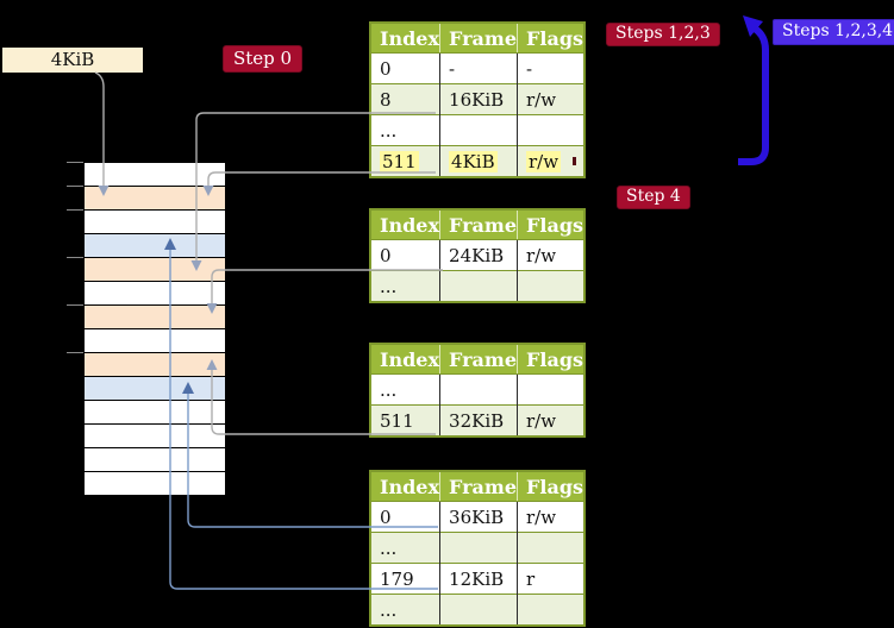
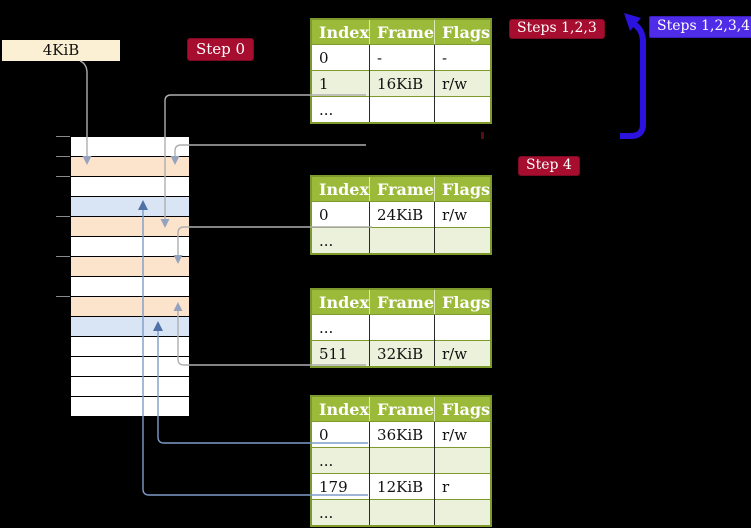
  4KiB
  Step 0
  Steps 1,2,3
  Steps 1,2,3,4
  Step 4
  Index	Frame	Flags
  0	-	-
- 8	16KiB	r/w
+ 1	16KiB	r/w
  ...
- 511	4KiB	r/w
  Index	Frame	Flags
  0	24KiB	r/w
  ...
  Index	Frame	Flags
  ...
  511	32KiB	r/w
  Index	Frame	Flags
  0	36KiB	r/w
  ...
  179	12KiB	r
  ...
